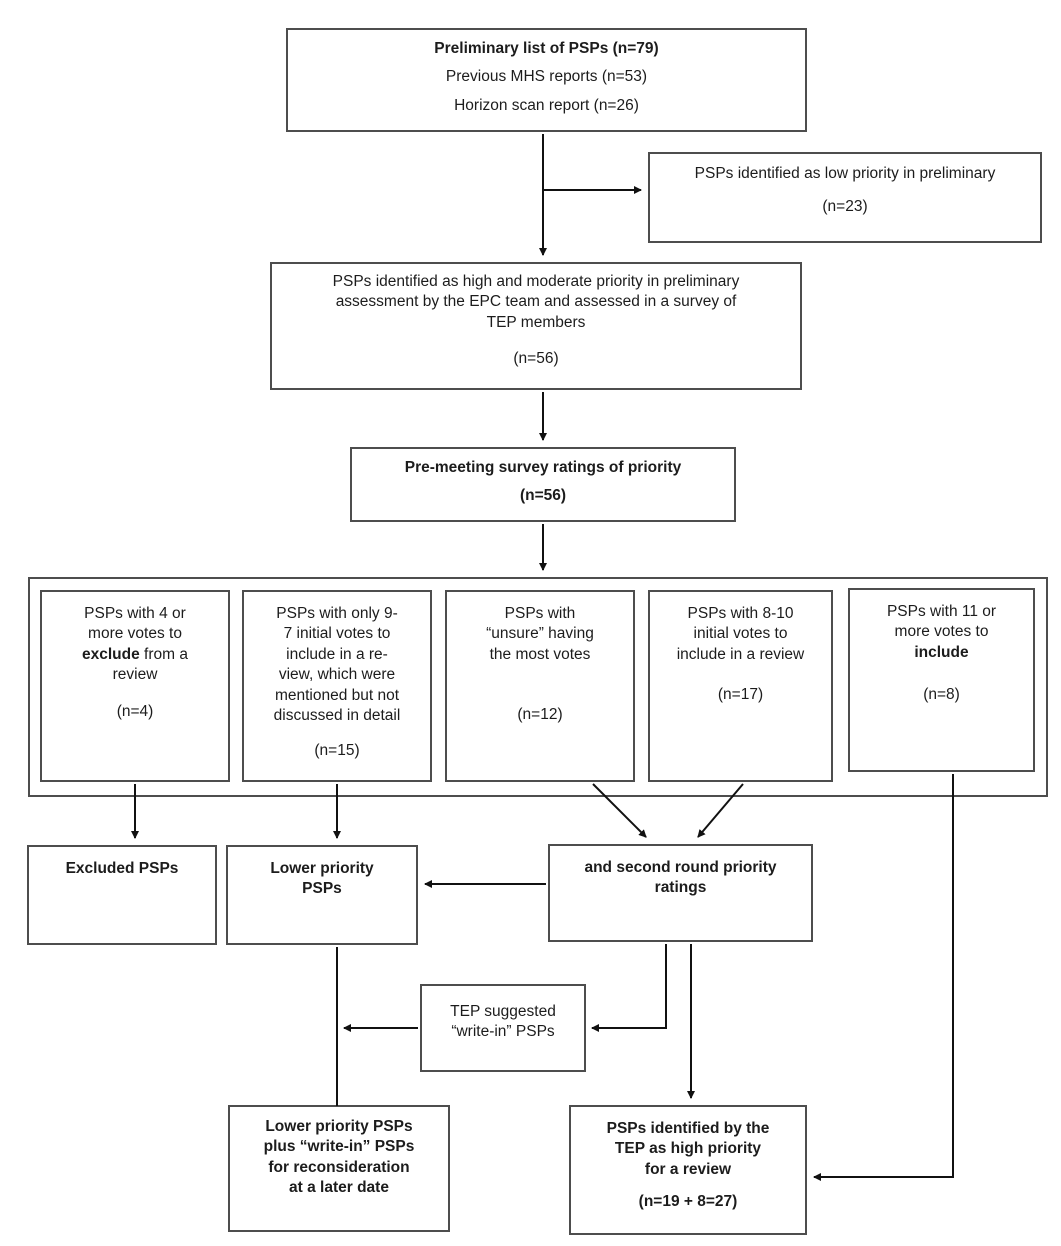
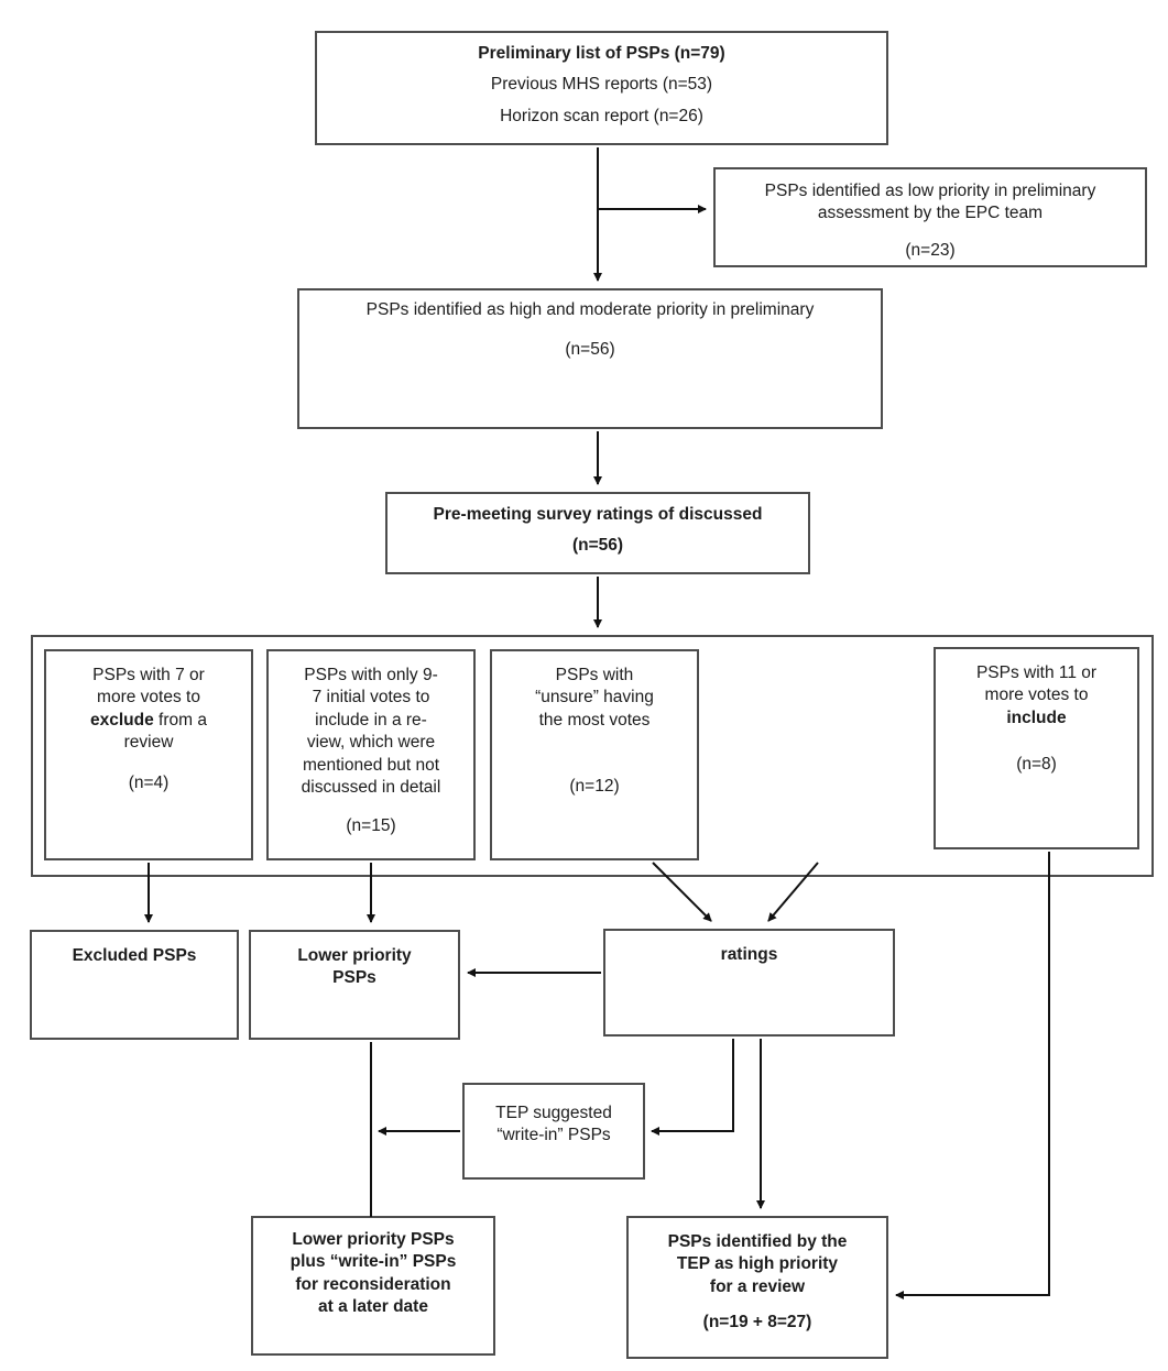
  Preliminary list of PSPs (n=79)
  Previous MHS reports (n=53)
  Horizon scan report (n=26)
  PSPs identified as low priority in preliminary
+ assessment by the EPC team
  (n=23)
  PSPs identified as high and moderate priority in preliminary
- assessment by the EPC team and assessed in a survey of
- TEP members
  (n=56)
- Pre-meeting survey ratings of priority
+ Pre-meeting survey ratings of discussed
  (n=56)
- PSPs with 4 or
+ PSPs with 7 or
  more votes to
  exclude from a
  review
  (n=4)
  PSPs with only 9-
  7 initial votes to
  include in a re-
  view, which were
  mentioned but not
  discussed in detail
  (n=15)
  PSPs with
  “unsure” having
  the most votes
  (n=12)
- PSPs with 8-10
- initial votes to
- include in a review
- (n=17)
  PSPs with 11 or
  more votes to
  include
  (n=8)
  Excluded PSPs
  Lower priority
  PSPs
- and second round priority
  ratings
  TEP suggested
  “write-in” PSPs
  Lower priority PSPs
  plus “write-in” PSPs
  for reconsideration
  at a later date
  PSPs identified by the
  TEP as high priority
  for a review
  (n=19 + 8=27)
